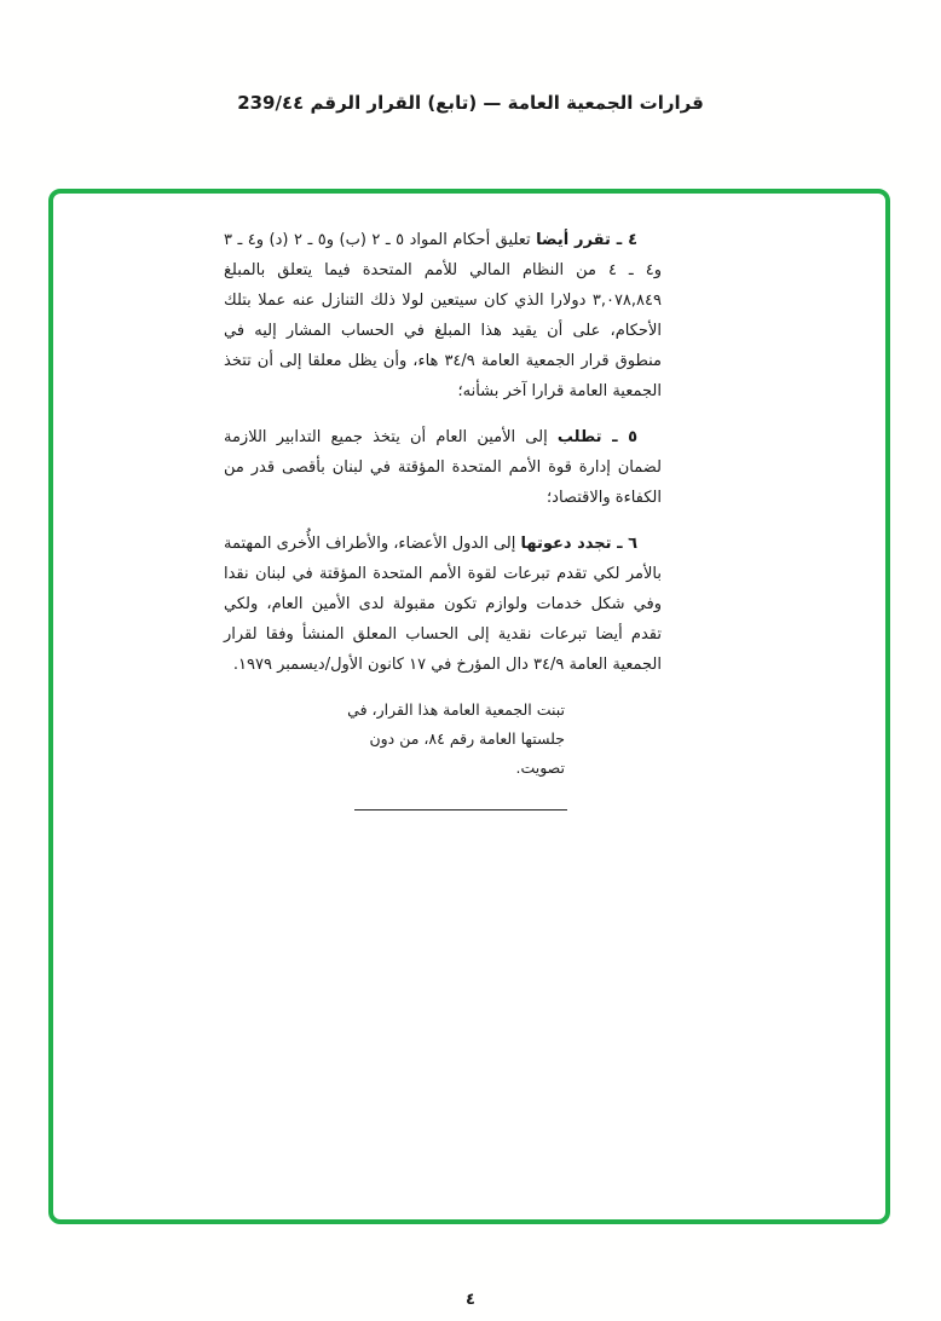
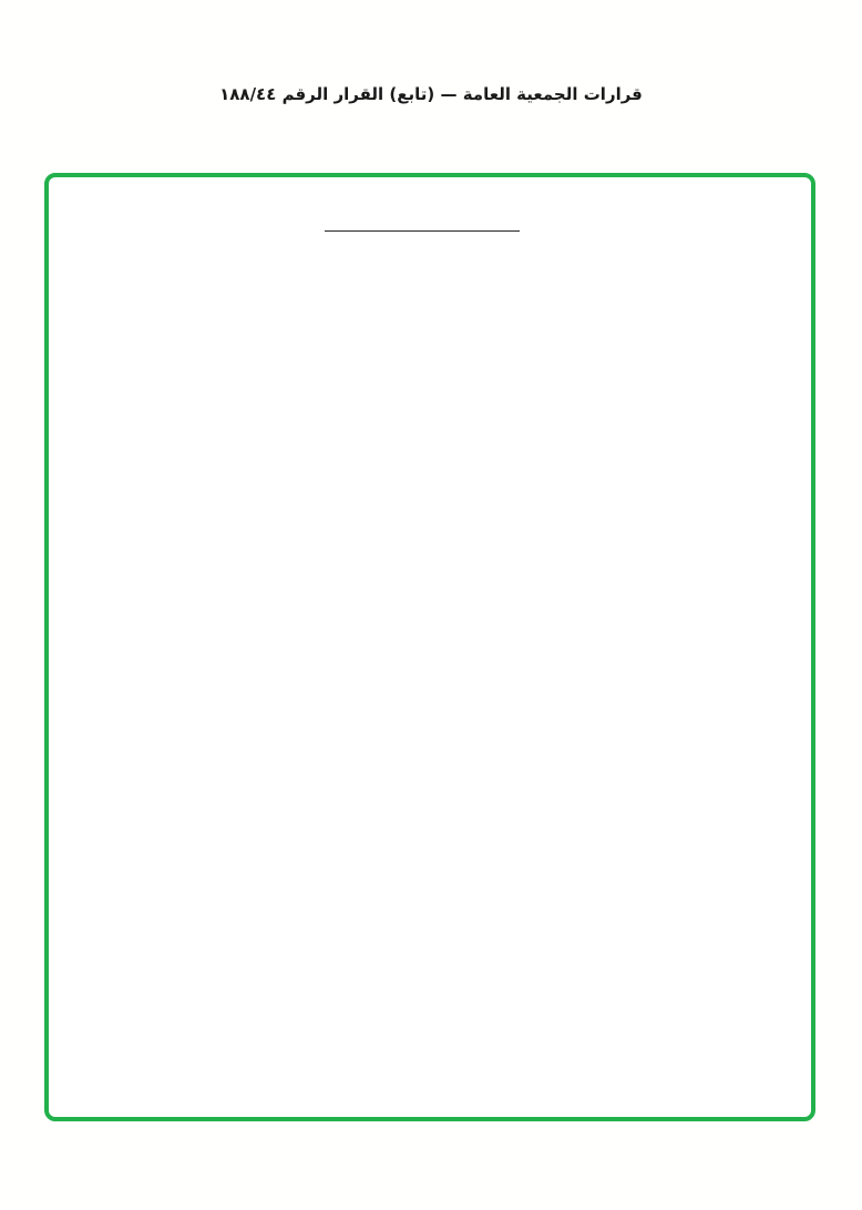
- قرارات الجمعية العامة — (تابع) القرار الرقم 239/٤٤
+ قرارات الجمعية العامة — (تابع) القرار الرقم ١٨٨/٤٤
- ٤ ـ تقرر أيضا تعليق أحكام المواد ٥ ـ ٢ (ب) و٥ ـ ٢ (د) و٤ ـ ٣ و٤ ـ ٤ من النظام المالي للأمم المتحدة فيما يتعلق بالمبلغ ٣,٠٧٨,٨٤٩ دولارا الذي كان سيتعين لولا ذلك التنازل عنه عملا بتلك الأحكام، على أن يقيد هذا المبلغ في الحساب المشار إليه في منطوق قرار الجمعية العامة ٣٤/٩ هاء، وأن يظل معلقا إلى أن تتخذ الجمعية العامة قرارا آخر بشأنه؛
- ٥ ـ تطلب إلى الأمين العام أن يتخذ جميع التدابير اللازمة لضمان إدارة قوة الأمم المتحدة المؤقتة في لبنان بأقصى قدر من الكفاءة والاقتصاد؛
- ٦ ـ تجدد دعوتها إلى الدول الأعضاء، والأطراف الأُخرى المهتمة بالأمر لكي تقدم تبرعات لقوة الأمم المتحدة المؤقتة في لبنان نقدا وفي شكل خدمات ولوازم تكون مقبولة لدى الأمين العام، ولكي تقدم أيضا تبرعات نقدية إلى الحساب المعلق المنشأ وفقا لقرار الجمعية العامة ٣٤/٩ دال المؤرخ في ١٧ كانون الأول/ديسمبر ١٩٧٩.
- تبنت الجمعية العامة هذا القرار، في جلستها العامة رقم ٨٤، من دون تصويت.
- ٤
